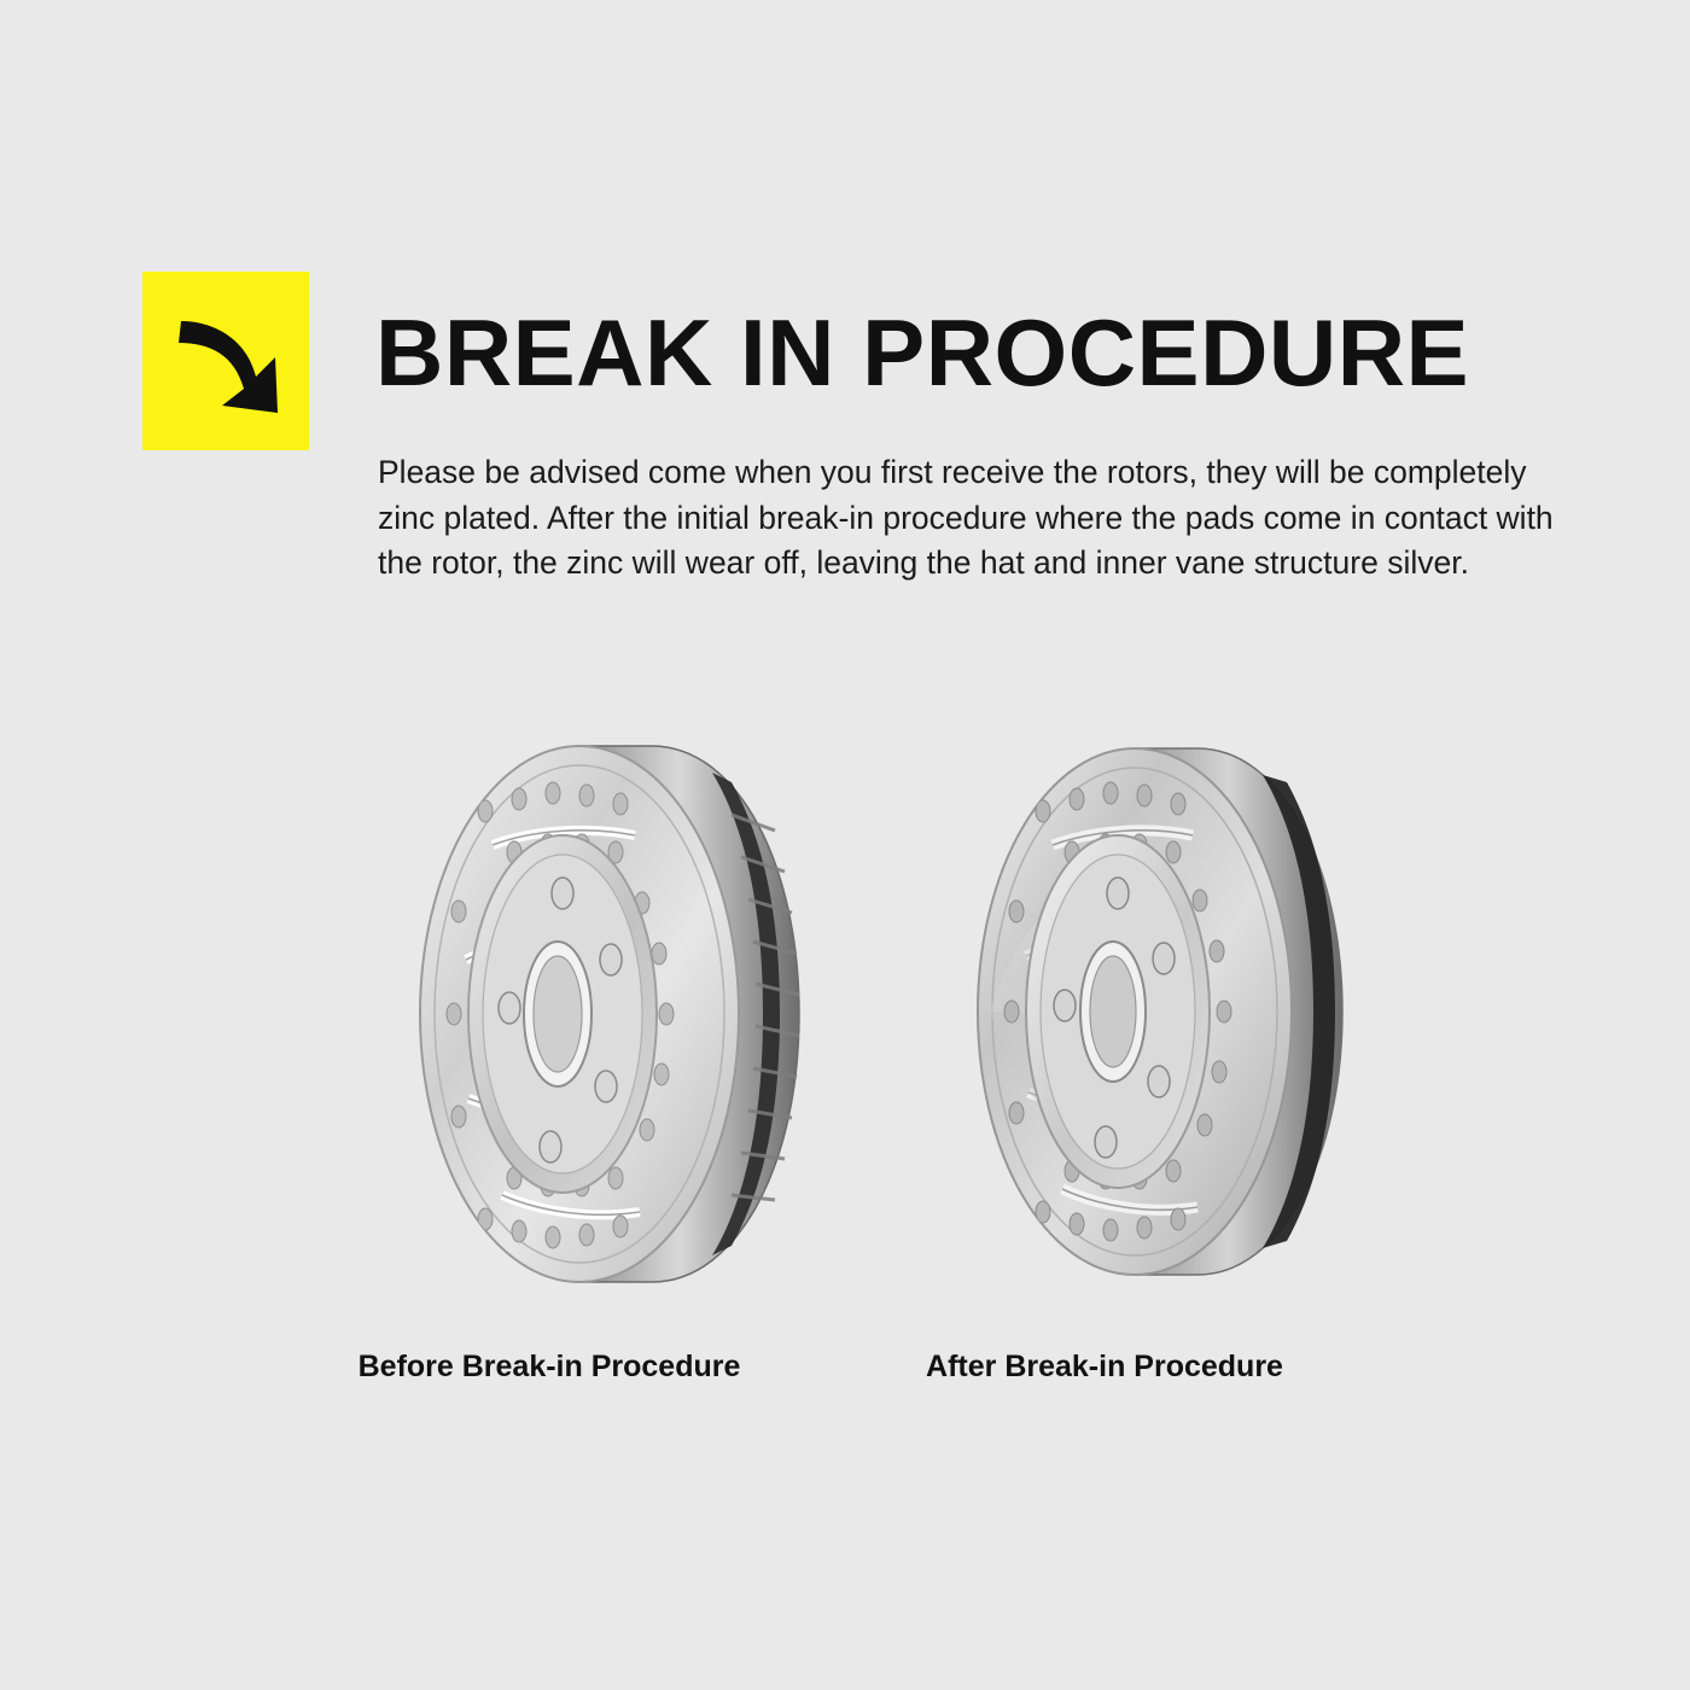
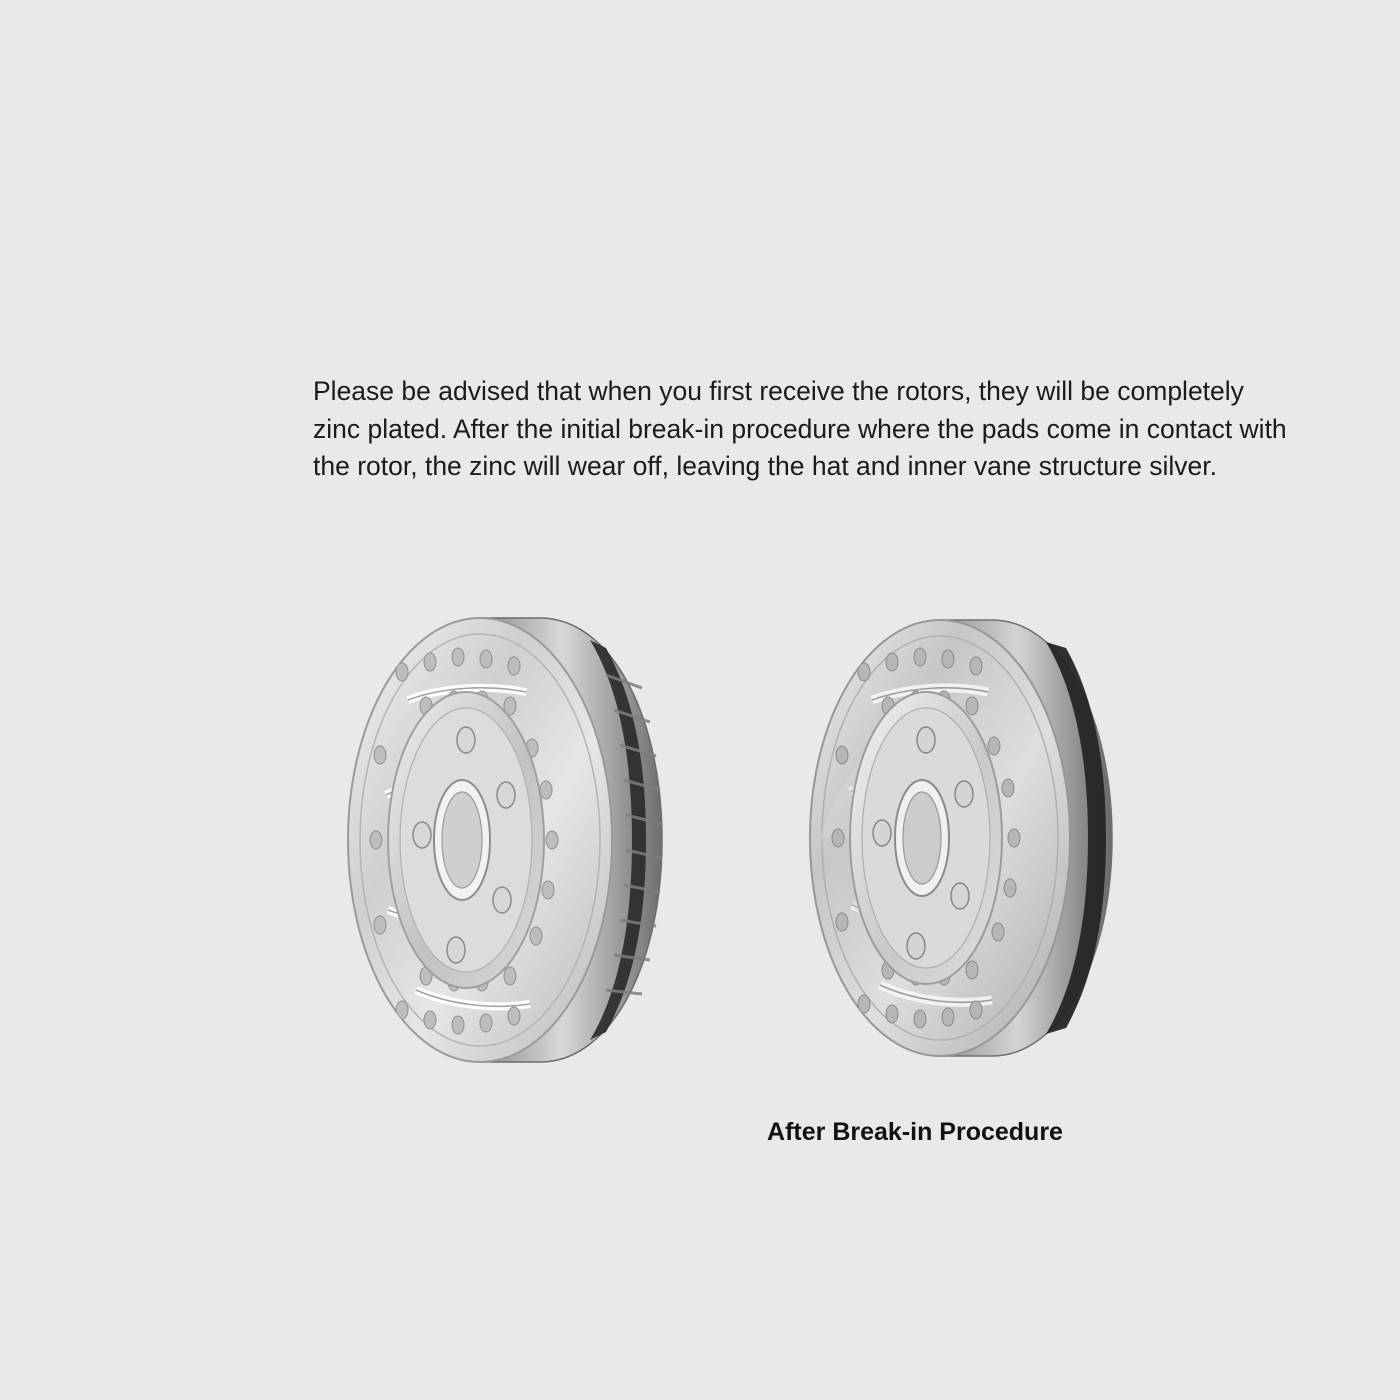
- BREAK IN PROCEDURE
- Please be advised come when you first receive the rotors, they will be completely zinc plated. After the initial break-in procedure where the pads come in contact with the rotor, the zinc will wear off, leaving the hat and inner vane structure silver.
+ Please be advised that when you first receive the rotors, they will be completely zinc plated. After the initial break-in procedure where the pads come in contact with the rotor, the zinc will wear off, leaving the hat and inner vane structure silver.
- Before Break-in Procedure
  After Break-in Procedure
